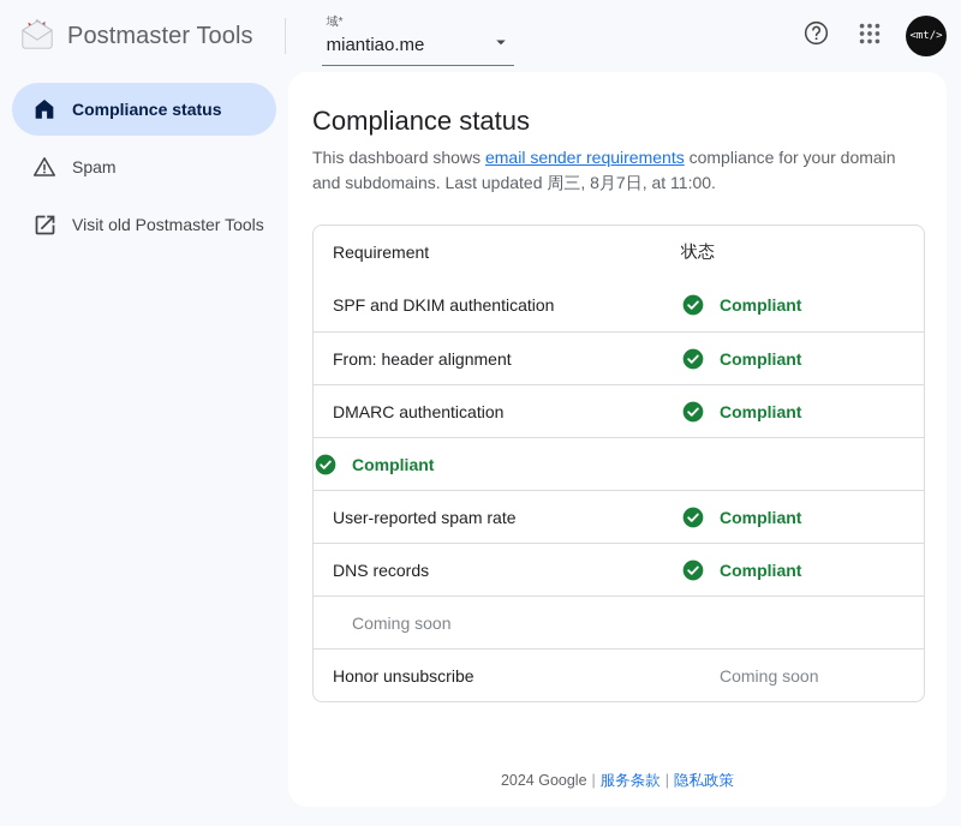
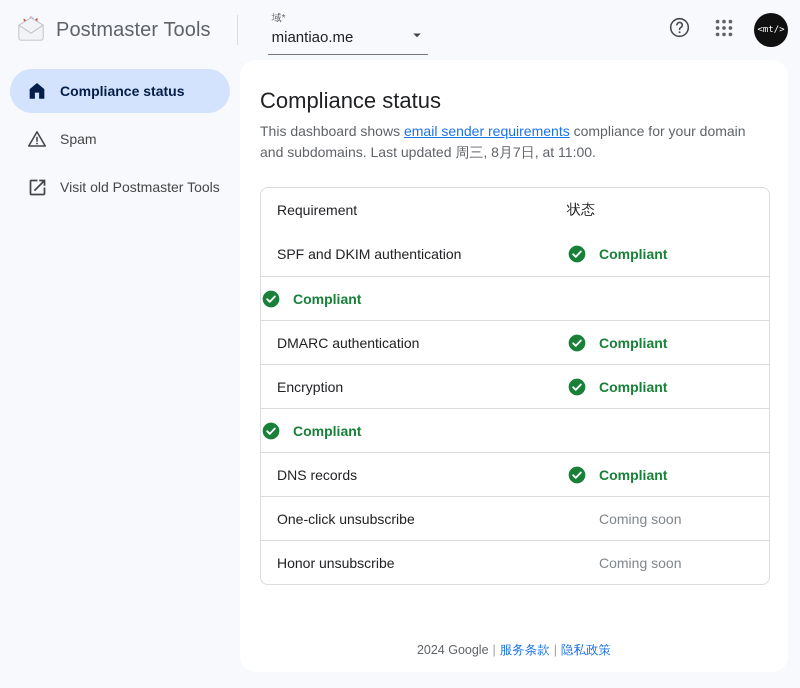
  Postmaster Tools
  域*
  miantiao.me
  <mt/>
  Compliance status
  Spam
  Visit old Postmaster Tools
  Compliance status
  This dashboard shows email sender requirements compliance for your domain and subdomains. Last updated 周三, 8月7日, at 11:00.
  Requirement
  状态
  SPF and DKIM authentication
  Compliant
- From: header alignment
  Compliant
  DMARC authentication
  Compliant
+ Encryption
  Compliant
- User-reported spam rate
  Compliant
  DNS records
  Compliant
+ One-click unsubscribe
  Coming soon
  Honor unsubscribe
  Coming soon
  2024 Google | 服务条款 | 隐私政策
